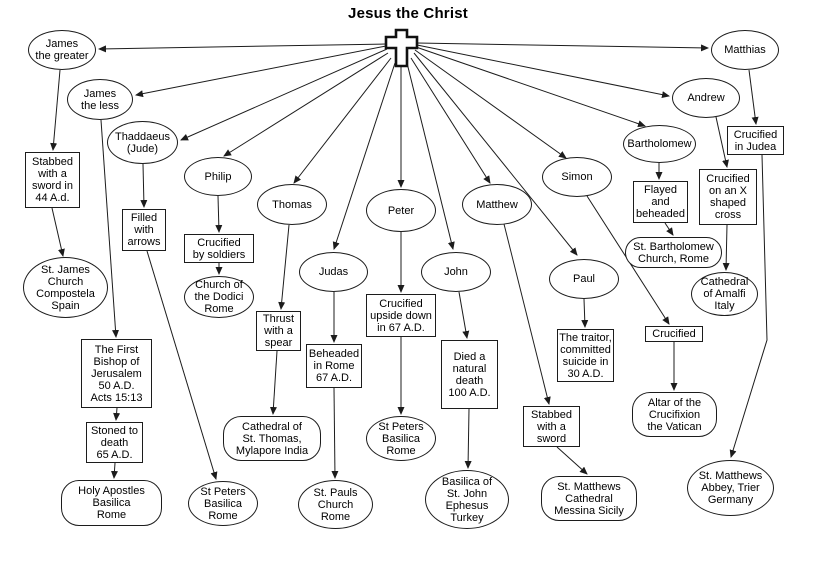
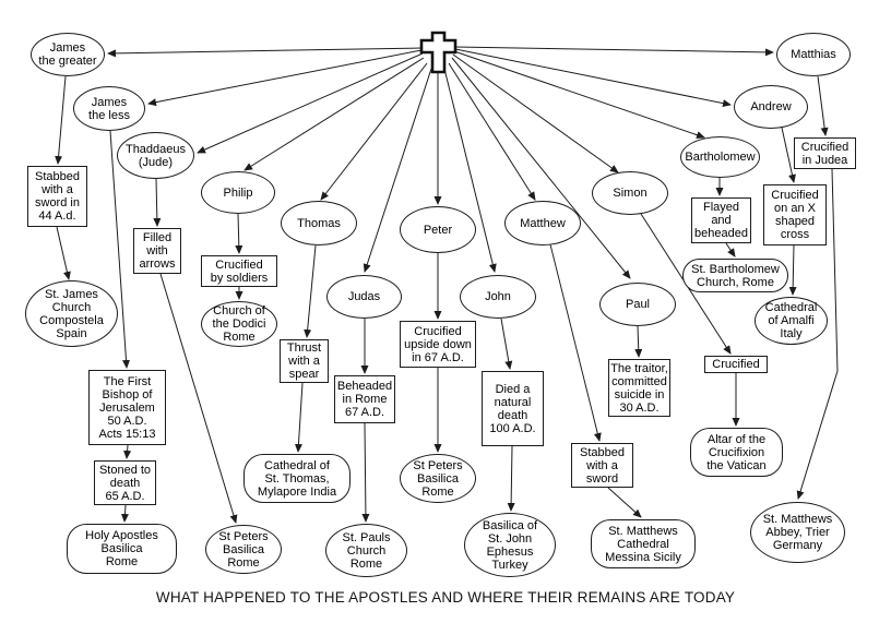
- Jesus the Christ
  James
  the greater
  Matthias
  James
  the less
  Andrew
  Thaddaeus
  (Jude)
  Bartholomew
  Philip
  Simon
  Thomas
  Matthew
  Peter
  Judas
  John
  Paul
  Stabbed
  with a
  sword in
  44 A.d.
  Crucified
  in Judea
  Crucified
  on an X
  shaped
  cross
  Filled
  with
  arrows
  Flayed
  and
  beheaded
  Crucified
  by soldiers
  Thrust
  with a
  spear
  Crucified
  upside down
  in 67 A.D.
  The traitor,
  committed
  suicide in
  30 A.D.
  Crucified
  The First
  Bishop of
  Jerusalem
  50 A.D.
  Acts 15:13
  Beheaded
  in Rome
  67 A.D.
  Died a
  natural
  death
  100 A.D.
  Stabbed
  with a
  sword
  Stoned to
  death
  65 A.D.
  St. James
  Church
  Compostela
  Spain
  Church of
  the Dodici
  Rome
  St. Bartholomew
  Church, Rome
  Cathedral
  of Amalfi
  Italy
  Altar of the
  Crucifixion
  the Vatican
  Cathedral of
  St. Thomas,
  Mylapore India
  St Peters
  Basilica
  Rome
  Holy Apostles
  Basilica
  Rome
  St Peters
  Basilica
  Rome
  St. Pauls
  Church
  Rome
  Basilica of
  St. John
  Ephesus
  Turkey
  St. Matthews
  Cathedral
  Messina Sicily
  St. Matthews
  Abbey, Trier
  Germany
+ WHAT HAPPENED TO THE APOSTLES AND WHERE THEIR REMAINS ARE TODAY
